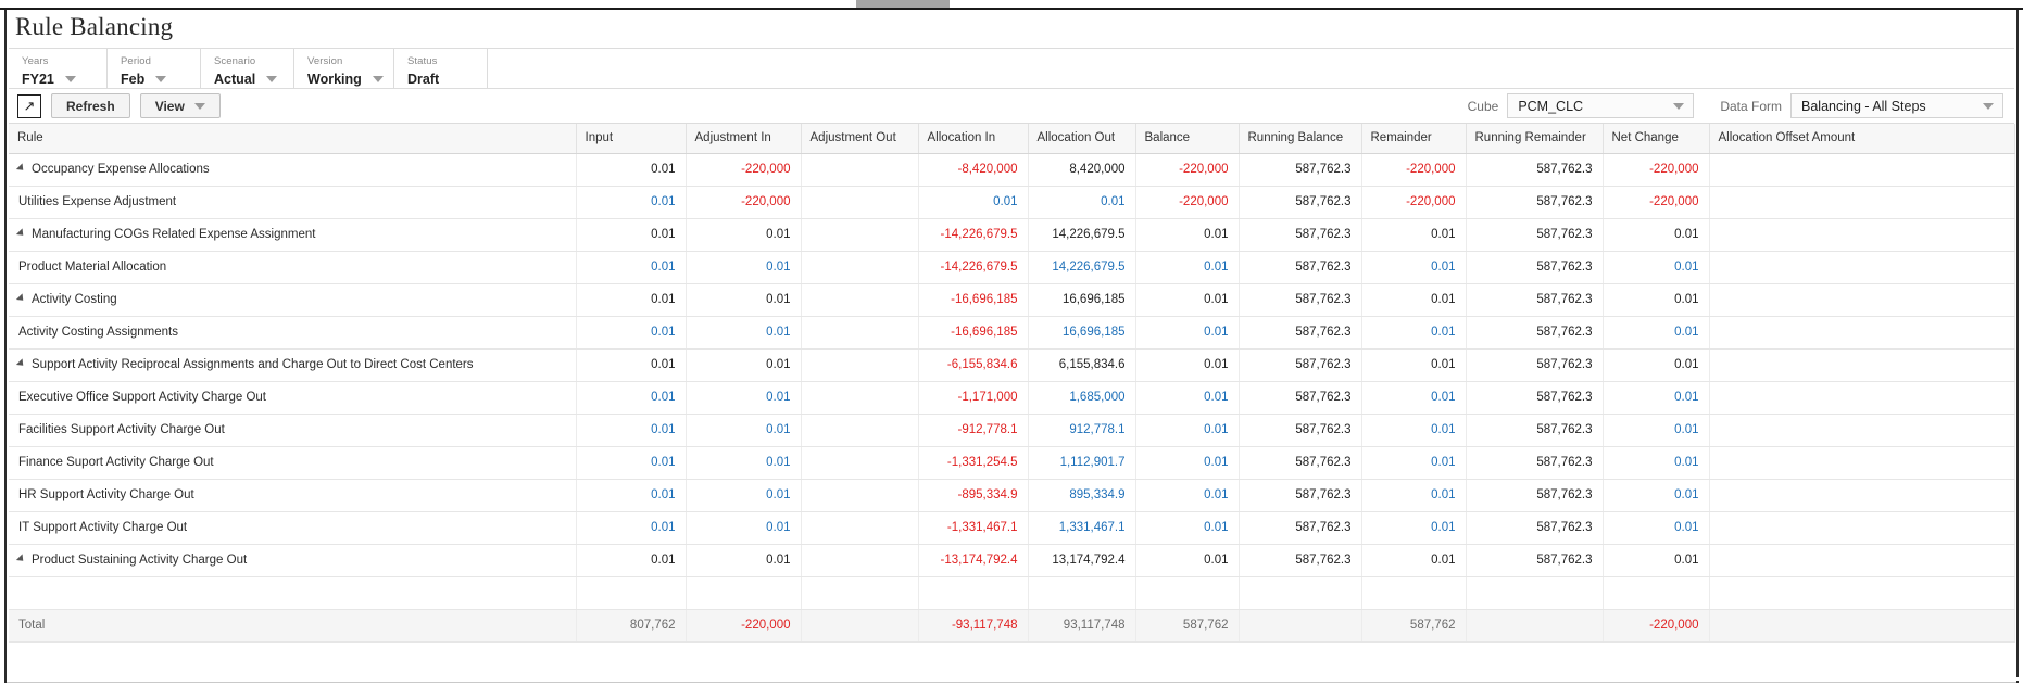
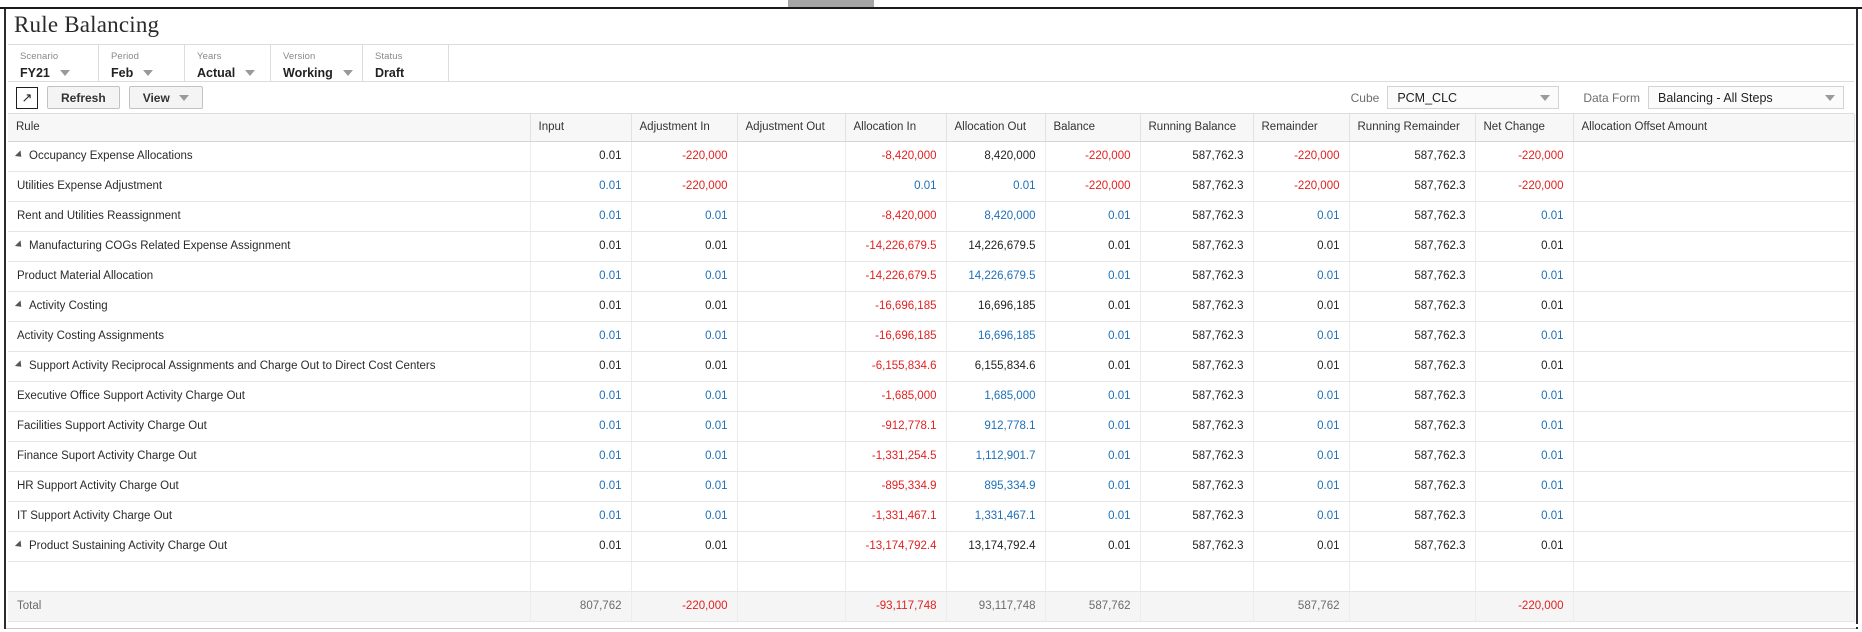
  Rule Balancing
- Years
+ Scenario
  FY21
  Period
  Feb
- Scenario
+ Years
  Actual
  Version
  Working
  Status
  Draft
  ↗
  Refresh
  View
  Cube
  PCM_CLC
  Data Form
  Balancing - All Steps
  Rule	Input	Adjustment In	Adjustment Out	Allocation In	Allocation Out	Balance	Running Balance	Remainder	Running Remainder	Net Change	Allocation Offset Amount
  Occupancy Expense Allocations	0.01	-220,000		-8,420,000	8,420,000	-220,000	587,762.3	-220,000	587,762.3	-220,000
  Utilities Expense Adjustment	0.01	-220,000		0.01	0.01	-220,000	587,762.3	-220,000	587,762.3	-220,000
+ Rent and Utilities Reassignment	0.01	0.01		-8,420,000	8,420,000	0.01	587,762.3	0.01	587,762.3	0.01
  Manufacturing COGs Related Expense Assignment	0.01	0.01		-14,226,679.5	14,226,679.5	0.01	587,762.3	0.01	587,762.3	0.01
  Product Material Allocation	0.01	0.01		-14,226,679.5	14,226,679.5	0.01	587,762.3	0.01	587,762.3	0.01
  Activity Costing	0.01	0.01		-16,696,185	16,696,185	0.01	587,762.3	0.01	587,762.3	0.01
  Activity Costing Assignments	0.01	0.01		-16,696,185	16,696,185	0.01	587,762.3	0.01	587,762.3	0.01
  Support Activity Reciprocal Assignments and Charge Out to Direct Cost Centers	0.01	0.01		-6,155,834.6	6,155,834.6	0.01	587,762.3	0.01	587,762.3	0.01
- Executive Office Support Activity Charge Out	0.01	0.01		-1,171,000	1,685,000	0.01	587,762.3	0.01	587,762.3	0.01
+ Executive Office Support Activity Charge Out	0.01	0.01		-1,685,000	1,685,000	0.01	587,762.3	0.01	587,762.3	0.01
  Facilities Support Activity Charge Out	0.01	0.01		-912,778.1	912,778.1	0.01	587,762.3	0.01	587,762.3	0.01
  Finance Suport Activity Charge Out	0.01	0.01		-1,331,254.5	1,112,901.7	0.01	587,762.3	0.01	587,762.3	0.01
  HR Support Activity Charge Out	0.01	0.01		-895,334.9	895,334.9	0.01	587,762.3	0.01	587,762.3	0.01
  IT Support Activity Charge Out	0.01	0.01		-1,331,467.1	1,331,467.1	0.01	587,762.3	0.01	587,762.3	0.01
  Product Sustaining Activity Charge Out	0.01	0.01		-13,174,792.4	13,174,792.4	0.01	587,762.3	0.01	587,762.3	0.01
  Total	807,762	-220,000		-93,117,748	93,117,748	587,762		587,762		-220,000
